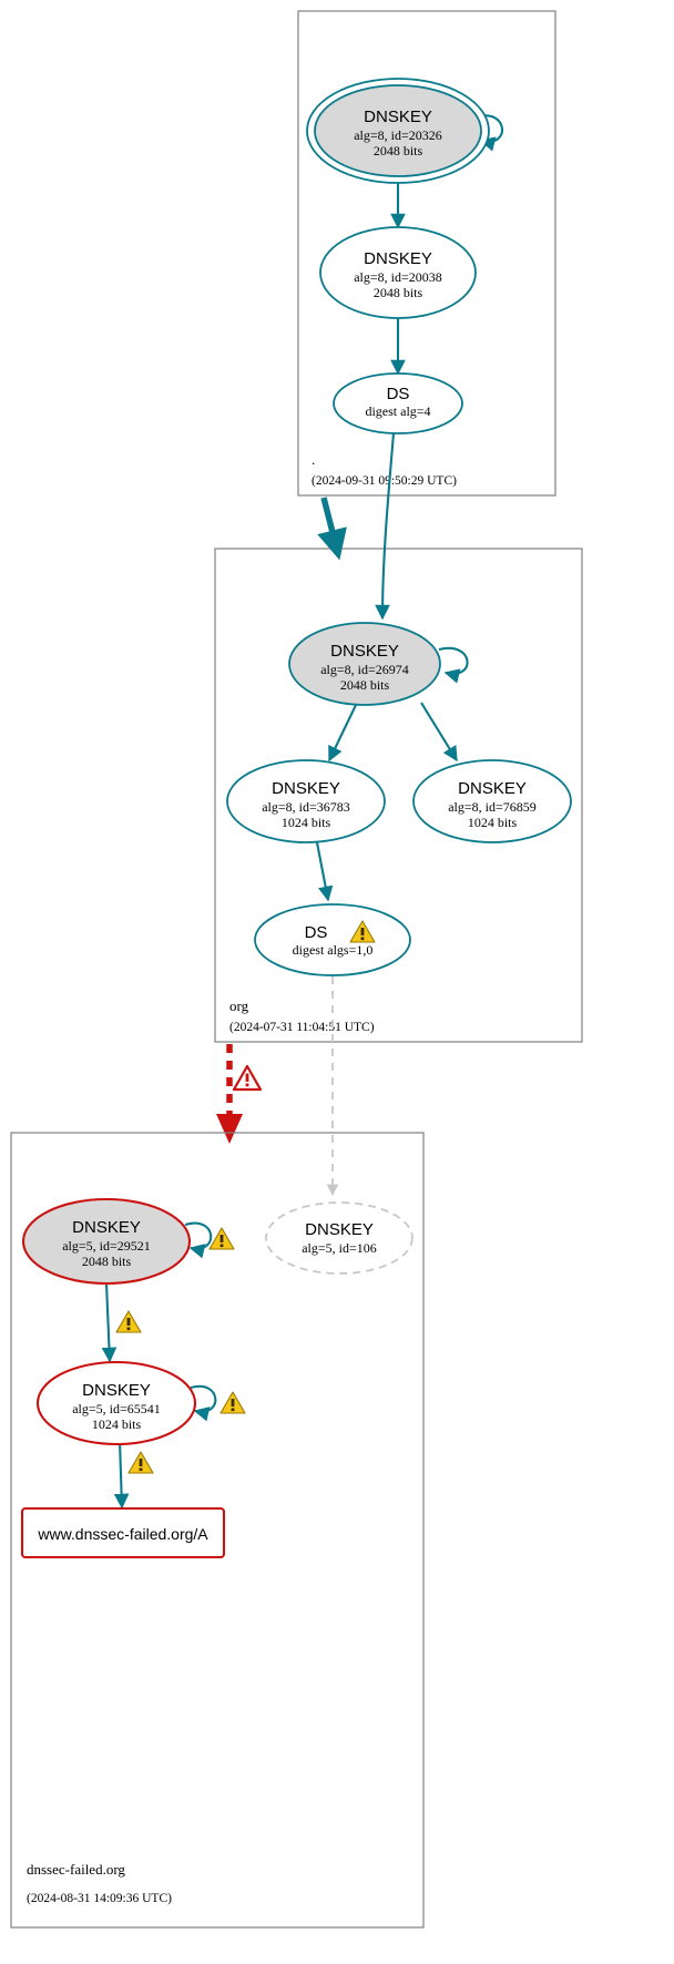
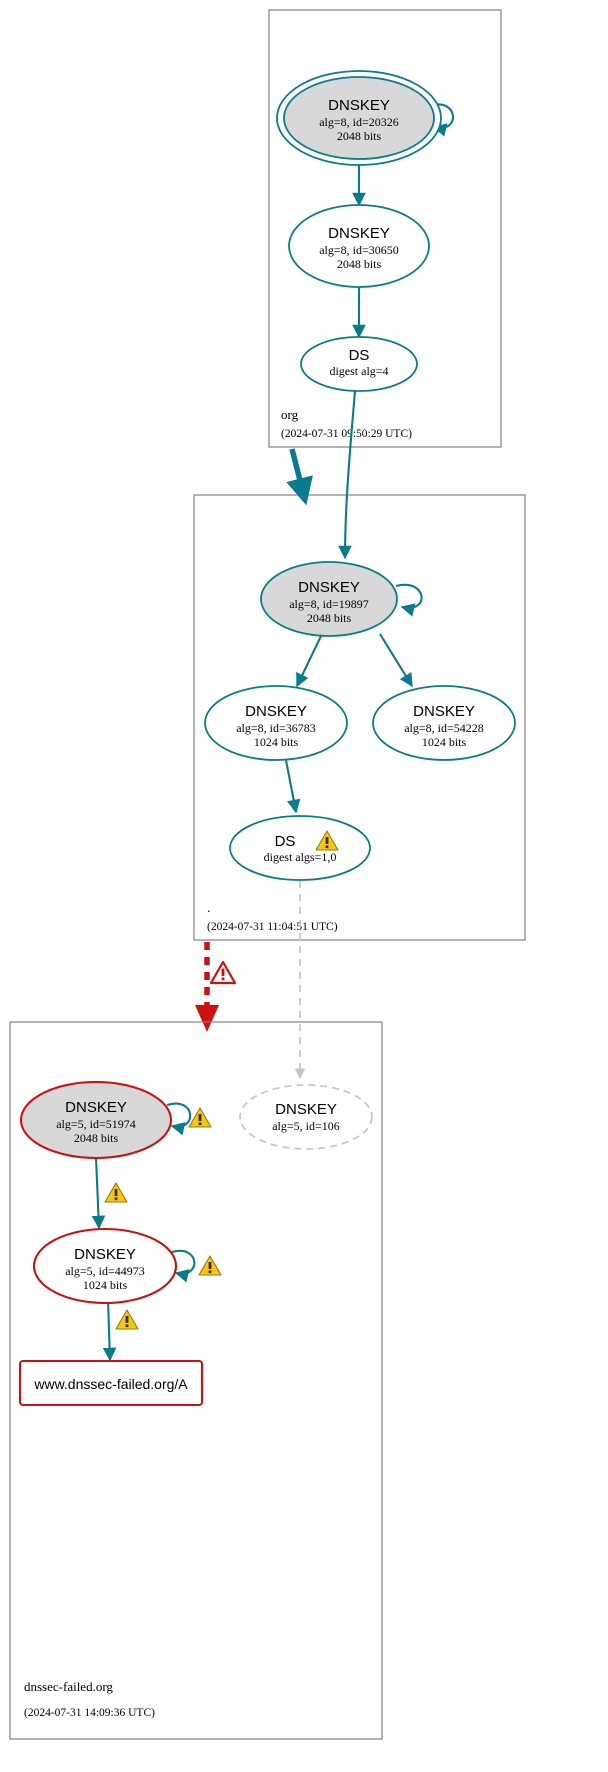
  DNSKEY
  alg=8, id=20326
  2048 bits
  DNSKEY
- alg=8, id=20038
+ alg=8, id=30650
  2048 bits
  DS
  digest alg=4
- .
+ org
- (2024-09-31 09:50:29 UTC)
+ (2024-07-31 09:50:29 UTC)
  DNSKEY
- alg=8, id=26974
+ alg=8, id=19897
  2048 bits
  DNSKEY
  alg=8, id=36783
  1024 bits
  DNSKEY
- alg=8, id=76859
+ alg=8, id=54228
  1024 bits
  DS
  digest algs=1,0
- org
+ .
  (2024-07-31 11:04:1 UTC)
  DNSKEY
  alg=5, id=106
  DNSKEY
- alg=5, id=29521
+ alg=5, id=51974
  2048 bits
  DNSKEY
- alg=5, id=65541
+ alg=5, id=44973
  1024 bits
  www.dnssec-failed.org/A
  dnssec-failed.org
- (2024-08-31 14:09:36 UTC)
+ (2024-07-31 14:09:36 UTC)
